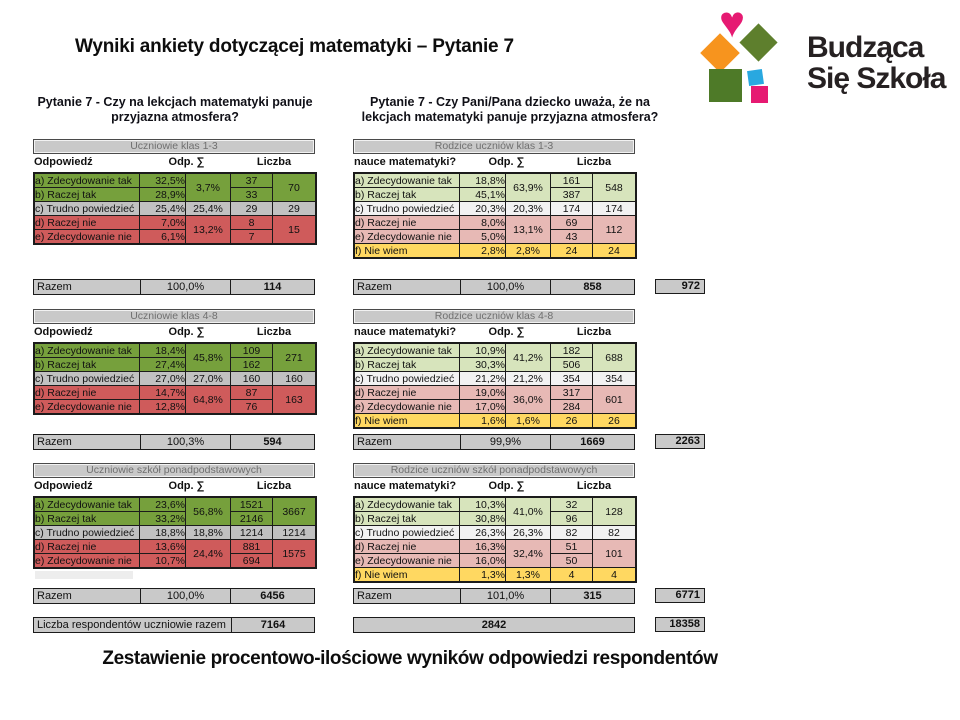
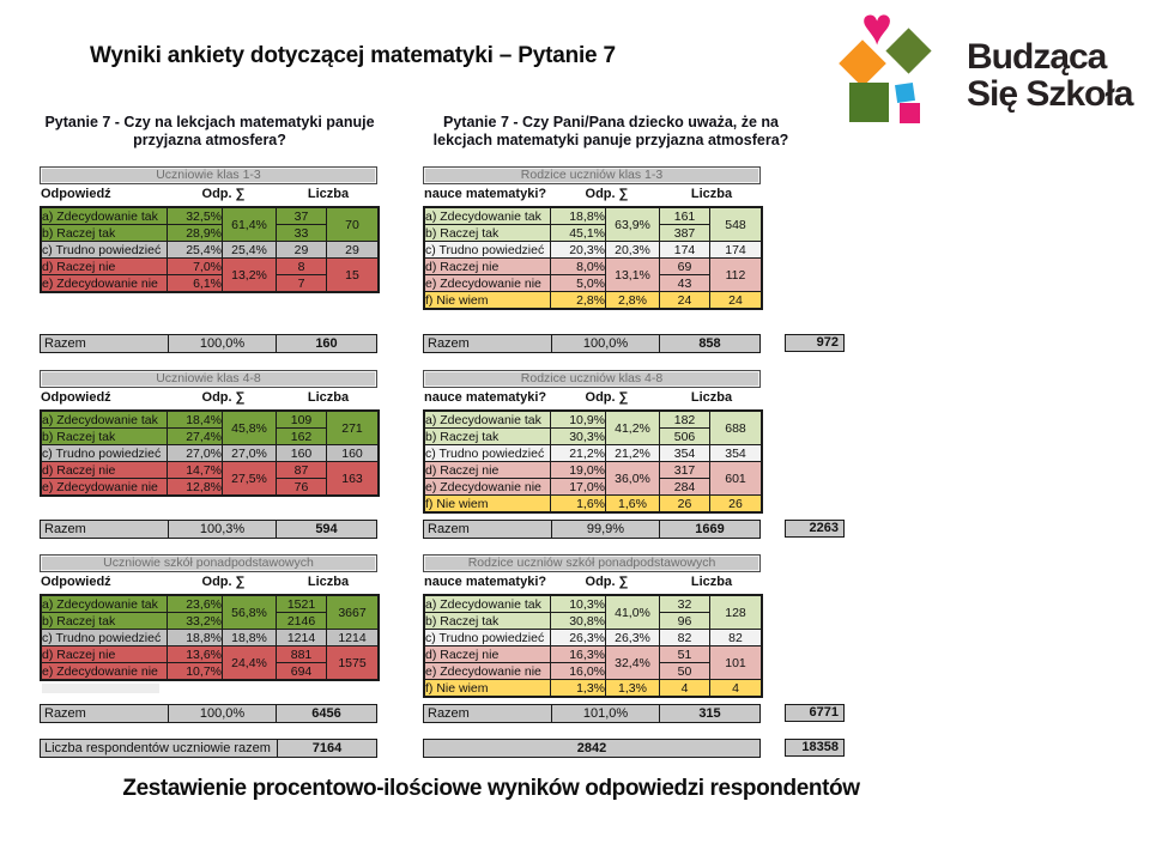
  Wyniki ankiety dotyczącej matematyki – Pytanie 7
  ♥
  Budząca
  Się Szkoła
  Pytanie 7 - Czy na lekcjach matematyki panuje przyjazna atmosfera?
  Pytanie 7 - Czy Pani/Pana dziecko uważa, że na lekcjach matematyki panuje przyjazna atmosfera?
  Uczniowie klas 1-3
  Odpowiedź
  Odp. ∑
  Liczba
- a) Zdecydowanie tak	32,5%	3,7%	37	70
+ a) Zdecydowanie tak	32,5%	61,4%	37	70
  b) Raczej tak	28,9%	33
  c) Trudno powiedzieć	25,4%	25,4%	29	29
  d) Raczej nie	7,0%	13,2%	8	15
  e) Zdecydowanie nie	6,1%	7
  Razem
  100,0%
- 114
+ 160
  Rodzice uczniów klas 1-3
  nauce matematyki?
  Odp. ∑
  Liczba
  a) Zdecydowanie tak	18,8%	63,9%	161	548
  b) Raczej tak	45,1%	387
  c) Trudno powiedzieć	20,3%	20,3%	174	174
  d) Raczej nie	8,0%	13,1%	69	112
  e) Zdecydowanie nie	5,0%	43
  f) Nie wiem	2,8%	2,8%	24	24
  Razem
  100,0%
  858
  972
  Uczniowie klas 4-8
  Odpowiedź
  Odp. ∑
  Liczba
  a) Zdecydowanie tak	18,4%	45,8%	109	271
  b) Raczej tak	27,4%	162
  c) Trudno powiedzieć	27,0%	27,0%	160	160
- d) Raczej nie	14,7%	64,8%	87	163
+ d) Raczej nie	14,7%	27,5%	87	163
  e) Zdecydowanie nie	12,8%	76
  Razem
  100,3%
  594
  Rodzice uczniów klas 4-8
  nauce matematyki?
  Odp. ∑
  Liczba
  a) Zdecydowanie tak	10,9%	41,2%	182	688
  b) Raczej tak	30,3%	506
  c) Trudno powiedzieć	21,2%	21,2%	354	354
  d) Raczej nie	19,0%	36,0%	317	601
  e) Zdecydowanie nie	17,0%	284
  f) Nie wiem	1,6%	1,6%	26	26
  Razem
  99,9%
  1669
  2263
  Uczniowie szkół ponadpodstawowych
  Odpowiedź
  Odp. ∑
  Liczba
  a) Zdecydowanie tak	23,6%	56,8%	1521	3667
  b) Raczej tak	33,2%	2146
  c) Trudno powiedzieć	18,8%	18,8%	1214	1214
  d) Raczej nie	13,6%	24,4%	881	1575
  e) Zdecydowanie nie	10,7%	694
  Razem
  100,0%
  6456
  Liczba respondentów uczniowie razem
  7164
  Rodzice uczniów szkół ponadpodstawowych
  nauce matematyki?
  Odp. ∑
  Liczba
  a) Zdecydowanie tak	10,3%	41,0%	32	128
  b) Raczej tak	30,8%	96
  c) Trudno powiedzieć	26,3%	26,3%	82	82
  d) Raczej nie	16,3%	32,4%	51	101
  e) Zdecydowanie nie	16,0%	50
  f) Nie wiem	1,3%	1,3%	4	4
  Razem
  101,0%
  315
  6771
  2842
  18358
  Zestawienie procentowo-ilościowe wyników odpowiedzi respondentów
